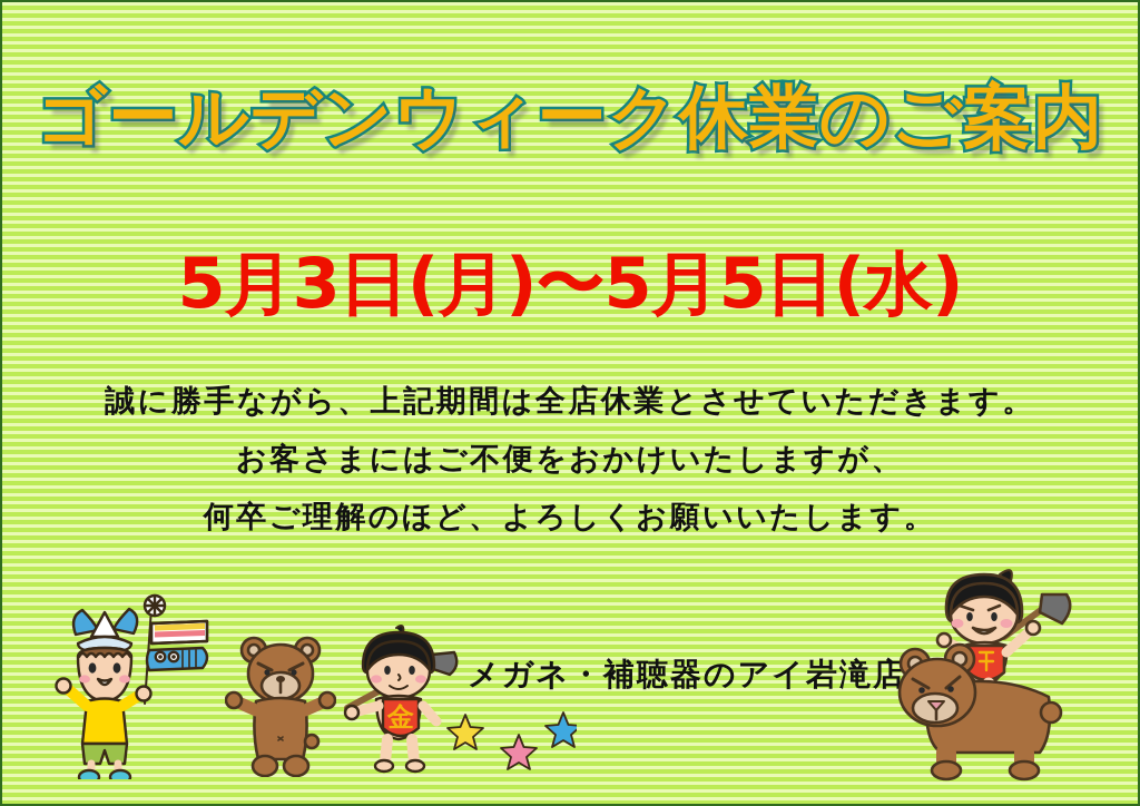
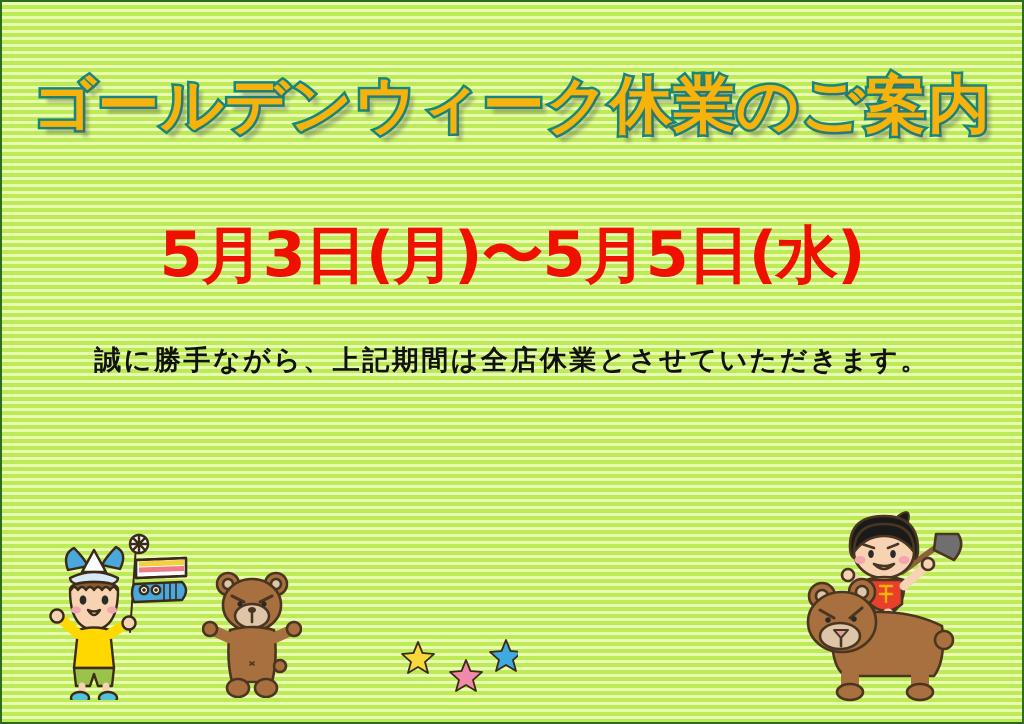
  ゴールデンウィーク休業のご案内
  5月3日(月)〜5月5日(水)
  誠に勝手ながら、上記期間は全店休業とさせていただきます。
- お客さまにはご不便をおかけいたしますが、
- 何卒ご理解のほど、よろしくお願いいたします。
- メガネ・補聴器のアイ岩滝店
- 金
